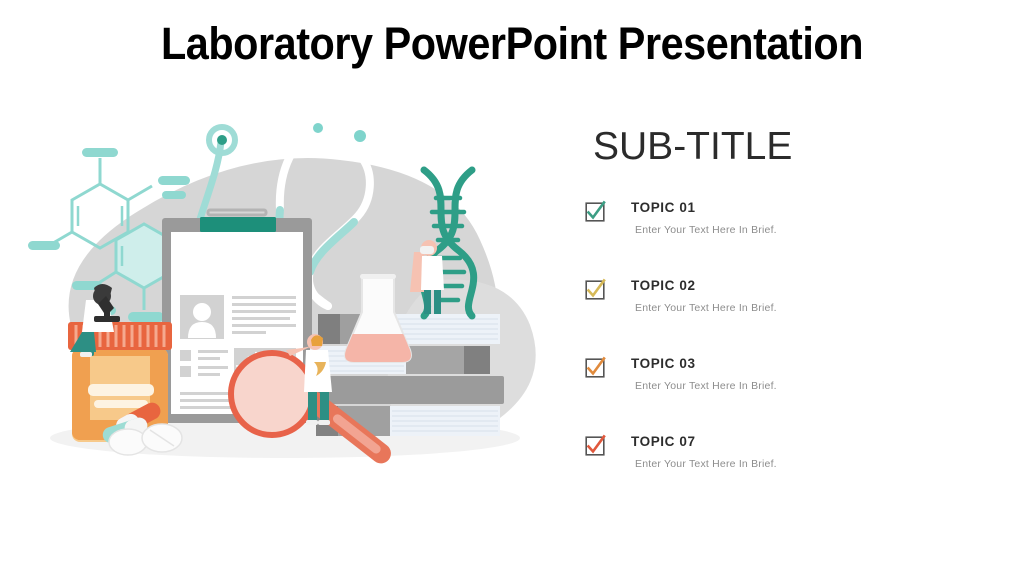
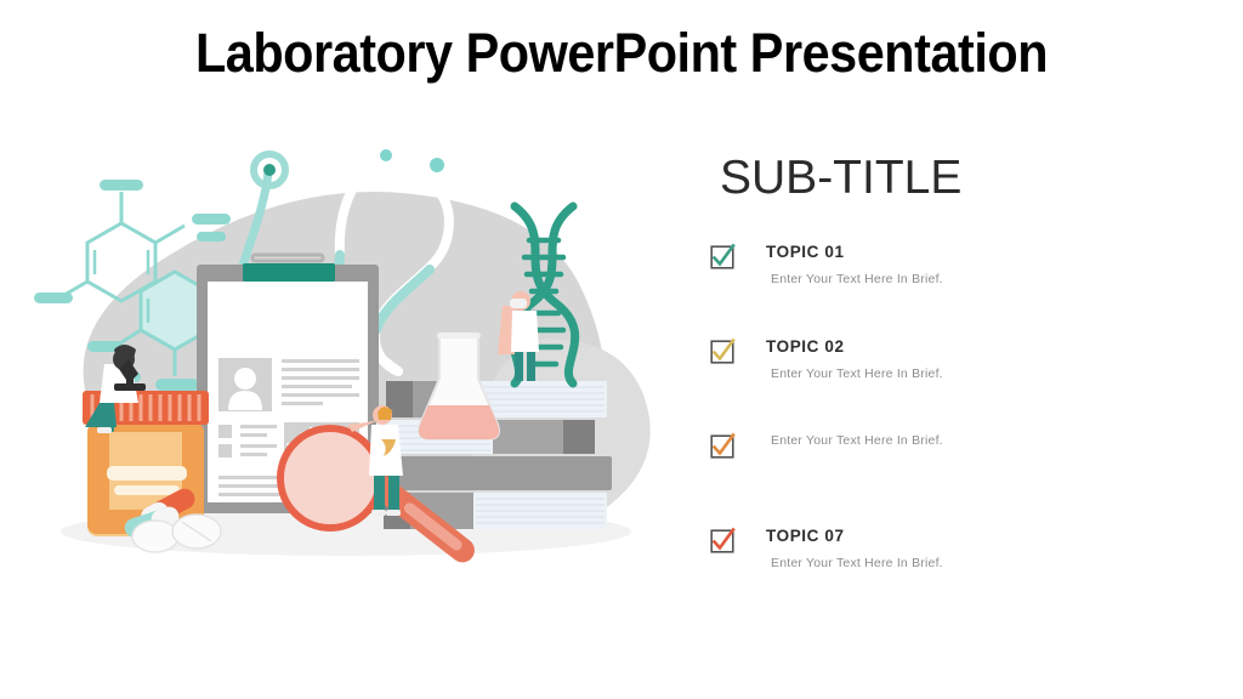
  Laboratory PowerPoint Presentation
  SUB-TITLE
  TOPIC 01
  Enter Your Text Here In Brief.
  TOPIC 02
  Enter Your Text Here In Brief.
- TOPIC 03
  Enter Your Text Here In Brief.
  TOPIC 07
  Enter Your Text Here In Brief.
